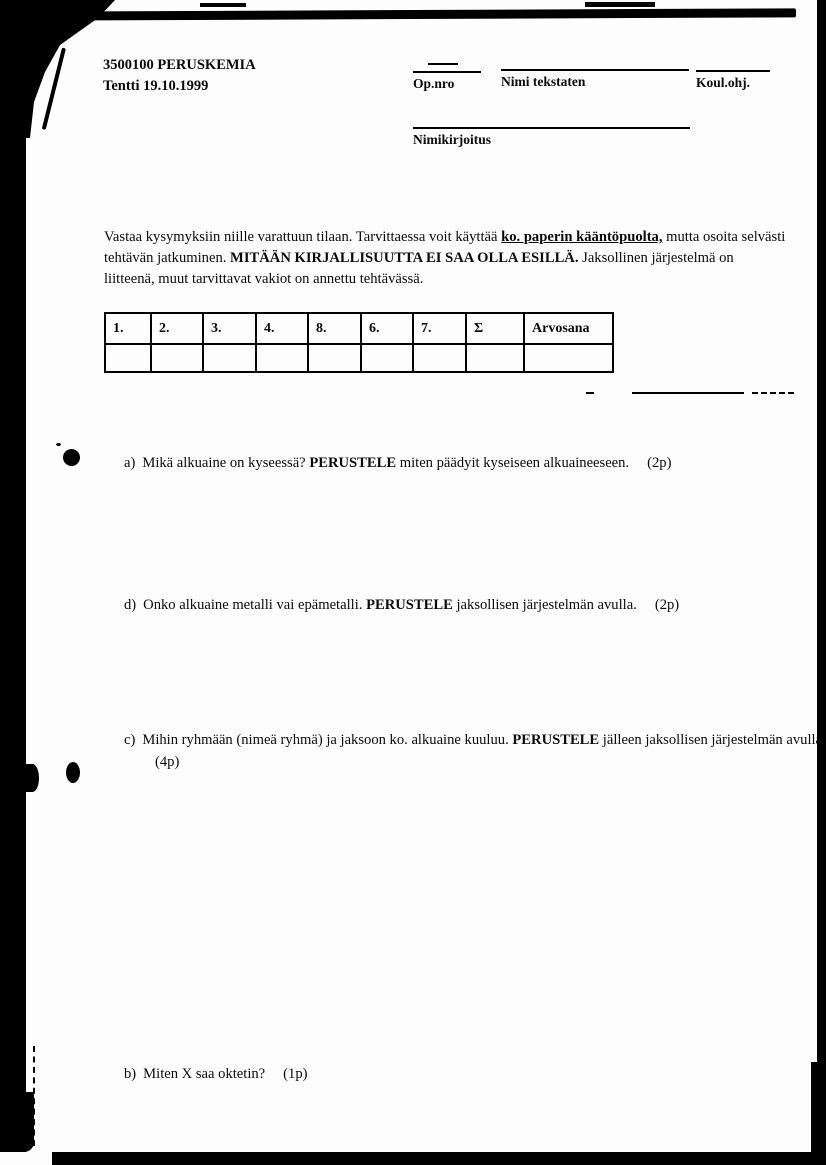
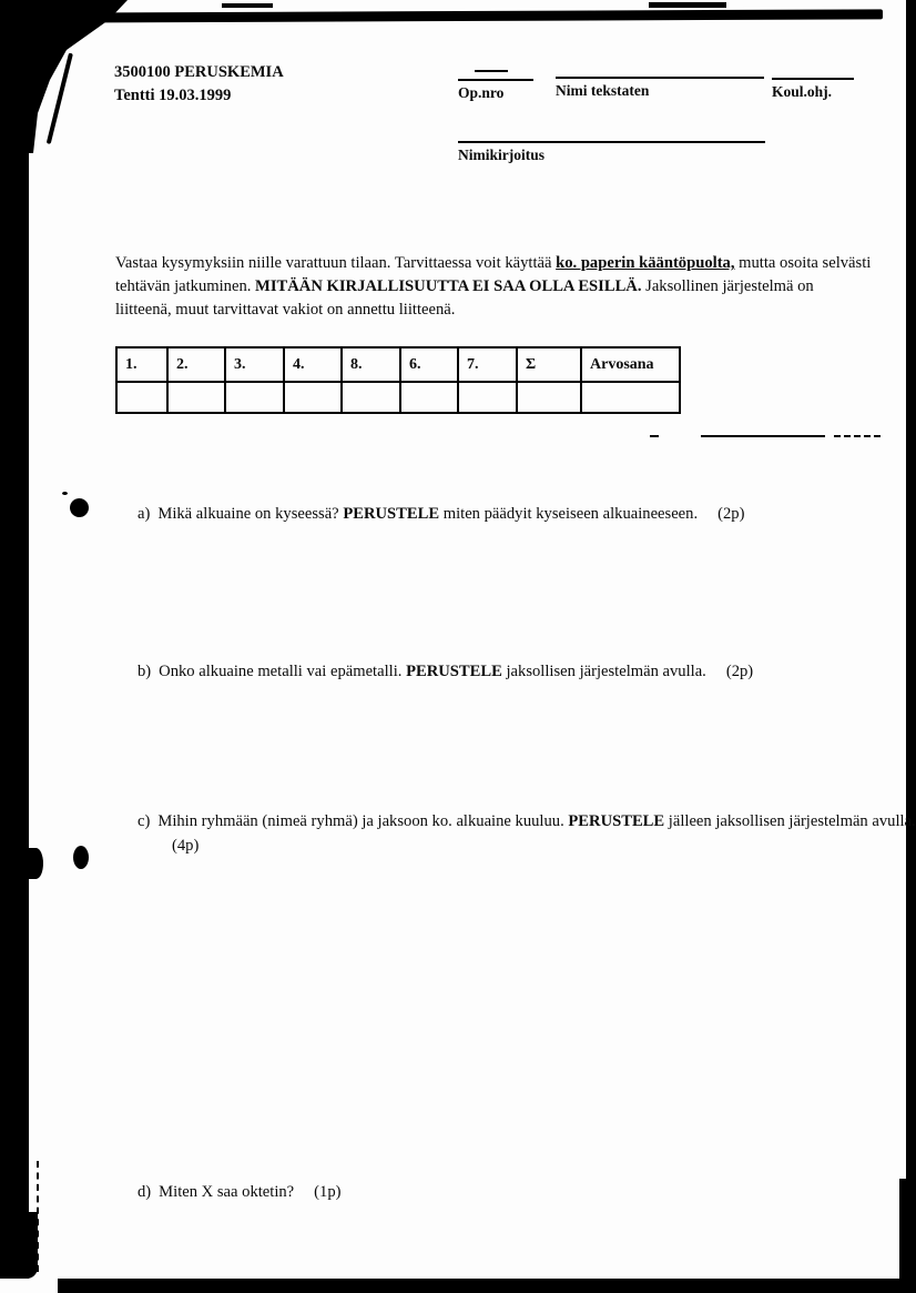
  3500100 PERUSKEMIA
- Tentti 19.10.1999
+ Tentti 19.03.1999
  Op.nro
  Nimi tekstaten
  Koul.ohj.
  Nimikirjoitus
- Vastaa kysymyksiin niille varattuun tilaan. Tarvittaessa voit käyttää ko. paperin kääntöpuolta, mutta osoita selvästi tehtävän jatkuminen. MITÄÄN KIRJALLISUUTTA EI SAA OLLA ESILLÄ. Jaksollinen järjestelmä on liitteenä, muut tarvittavat vakiot on annettu tehtävässä.
+ Vastaa kysymyksiin niille varattuun tilaan. Tarvittaessa voit käyttää ko. paperin kääntöpuolta, mutta osoita selvästi tehtävän jatkuminen. MITÄÄN KIRJALLISUUTTA EI SAA OLLA ESILLÄ. Jaksollinen järjestelmä on liitteenä, muut tarvittavat vakiot on annettu liitteenä.
  1.	2.	3.	4.	8.	6.	7.	Σ	Arvosana
  a) Mikä alkuaine on kyseessä? PERUSTELE miten päädyit kyseiseen alkuaineeseen. (2p)
- d) Onko alkuaine metalli vai epämetalli. PERUSTELE jaksollisen järjestelmän avulla. (2p)
+ b) Onko alkuaine metalli vai epämetalli. PERUSTELE jaksollisen järjestelmän avulla. (2p)
  c) Mihin ryhmään (nimeä ryhmä) ja jaksoon ko. alkuaine kuuluu. PERUSTELE jälleen jaksollisen järjestelmän avulla.(4p)
- b) Miten X saa oktetin? (1p)
+ d) Miten X saa oktetin? (1p)
